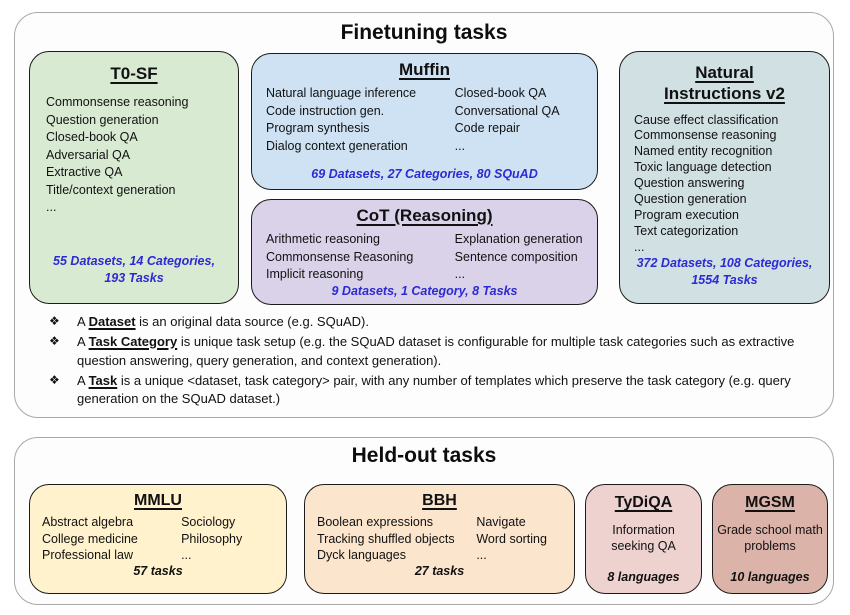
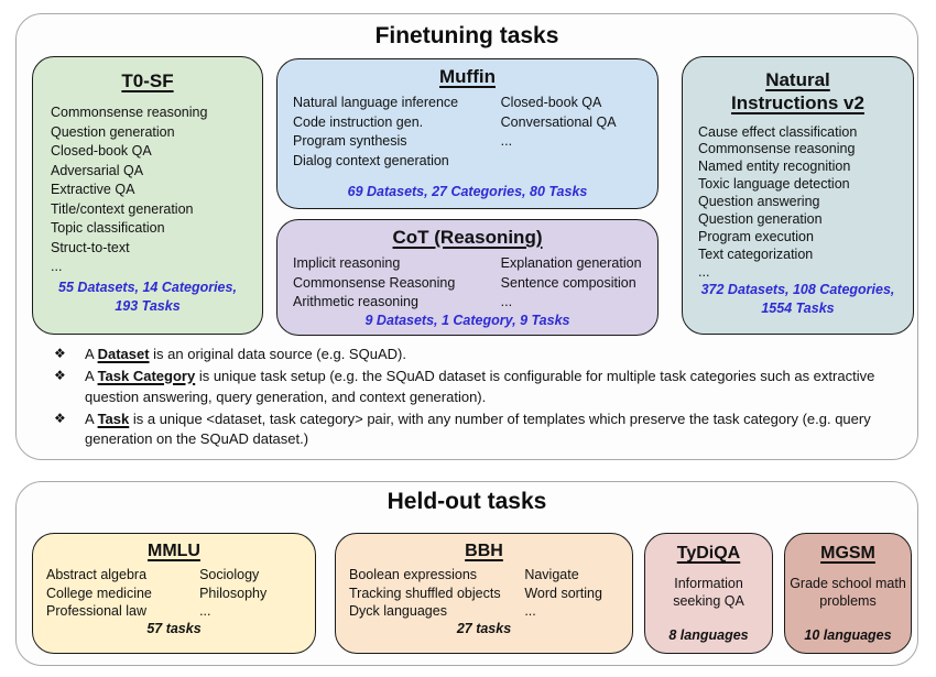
  Finetuning tasks
  T0-SF
  Commonsense reasoning
  Question generation
  Closed-book QA
  Adversarial QA
  Extractive QA
  Title/context generation
+ Topic classification
+ Struct-to-text
  ...
  55 Datasets, 14 Categories,
  193 Tasks
  Muffin
  Natural language inference
  Code instruction gen.
  Program synthesis
  Dialog context generation
  Closed-book QA
  Conversational QA
- Code repair
  ...
- 69 Datasets, 27 Categories, 80 SQuAD
+ 69 Datasets, 27 Categories, 80 Tasks
  CoT (Reasoning)
- Arithmetic reasoning
+ Implicit reasoning
  Commonsense Reasoning
- Implicit reasoning
+ Arithmetic reasoning
  Explanation generation
  Sentence composition
  ...
- 9 Datasets, 1 Category, 8 Tasks
+ 9 Datasets, 1 Category, 9 Tasks
  Natural
  Instructions v2
  Cause effect classification
  Commonsense reasoning
  Named entity recognition
  Toxic language detection
  Question answering
  Question generation
  Program execution
  Text categorization
  ...
  372 Datasets, 108 Categories,
  1554 Tasks
  ❖
  A Dataset is an original data source (e.g. SQuAD).
  ❖
  A Task Category is unique task setup (e.g. the SQuAD dataset is configurable for multiple task categories such as extractive question answering, query generation, and context generation).
  ❖
  A Task is a unique <dataset, task category> pair, with any number of templates which preserve the task category (e.g. query generation on the SQuAD dataset.)
  Held-out tasks
  MMLU
  Abstract algebra
  College medicine
  Professional law
  Sociology
  Philosophy
  ...
  57 tasks
  BBH
  Boolean expressions
  Tracking shuffled objects
  Dyck languages
  Navigate
  Word sorting
  ...
  27 tasks
  TyDiQA
  Information seeking QA
  8 languages
  MGSM
  Grade school math problems
  10 languages
